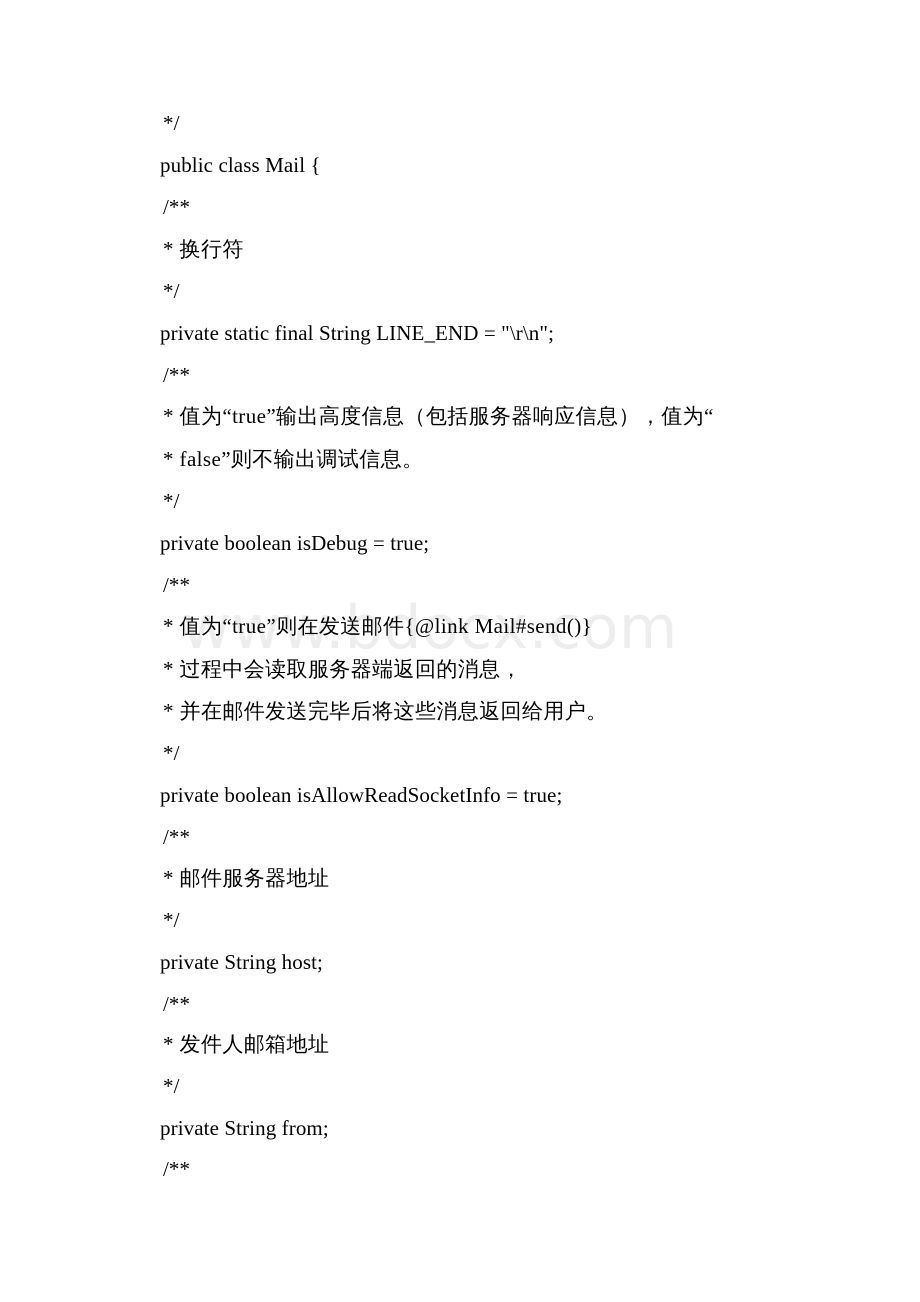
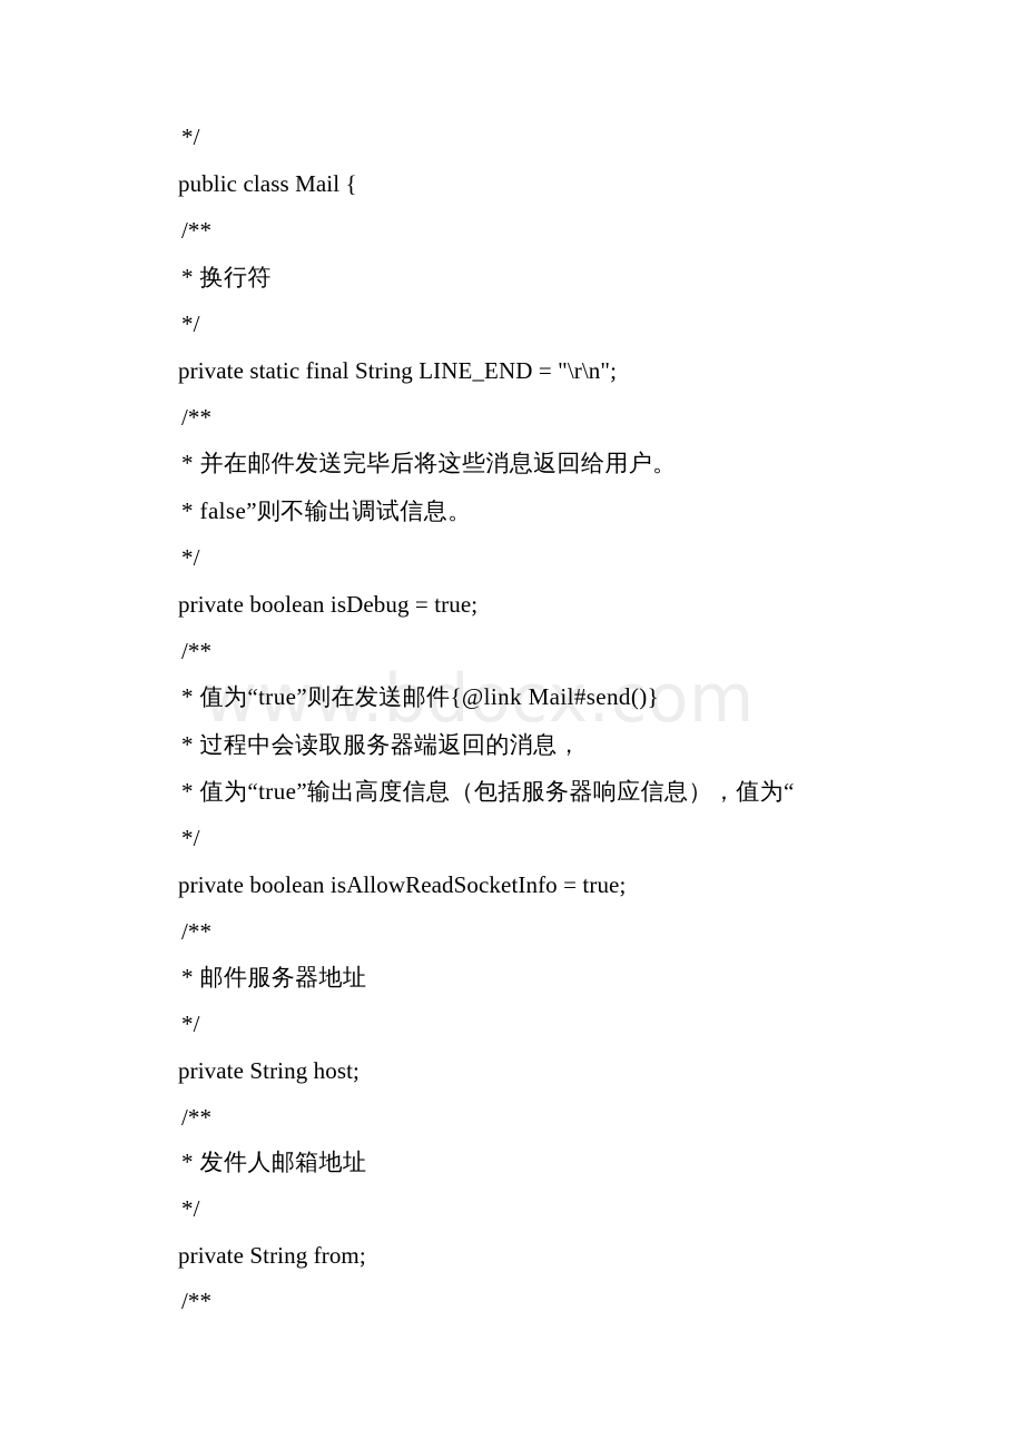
  www.bdocx.com
  */
  public class Mail {
  /**
  * 换行符
  */
  private static final String LINE_END = "\r\n";
  /**
- * 值为“true”输出高度信息（包括服务器响应信息），值为“
+ * 并在邮件发送完毕后将这些消息返回给用户。
  * false”则不输出调试信息。
  */
  private boolean isDebug = true;
  /**
  * 值为“true”则在发送邮件{@link Mail#send()}
  * 过程中会读取服务器端返回的消息，
- * 并在邮件发送完毕后将这些消息返回给用户。
+ * 值为“true”输出高度信息（包括服务器响应信息），值为“
  */
  private boolean isAllowReadSocketInfo = true;
  /**
  * 邮件服务器地址
  */
  private String host;
  /**
  * 发件人邮箱地址
  */
  private String from;
  /**
